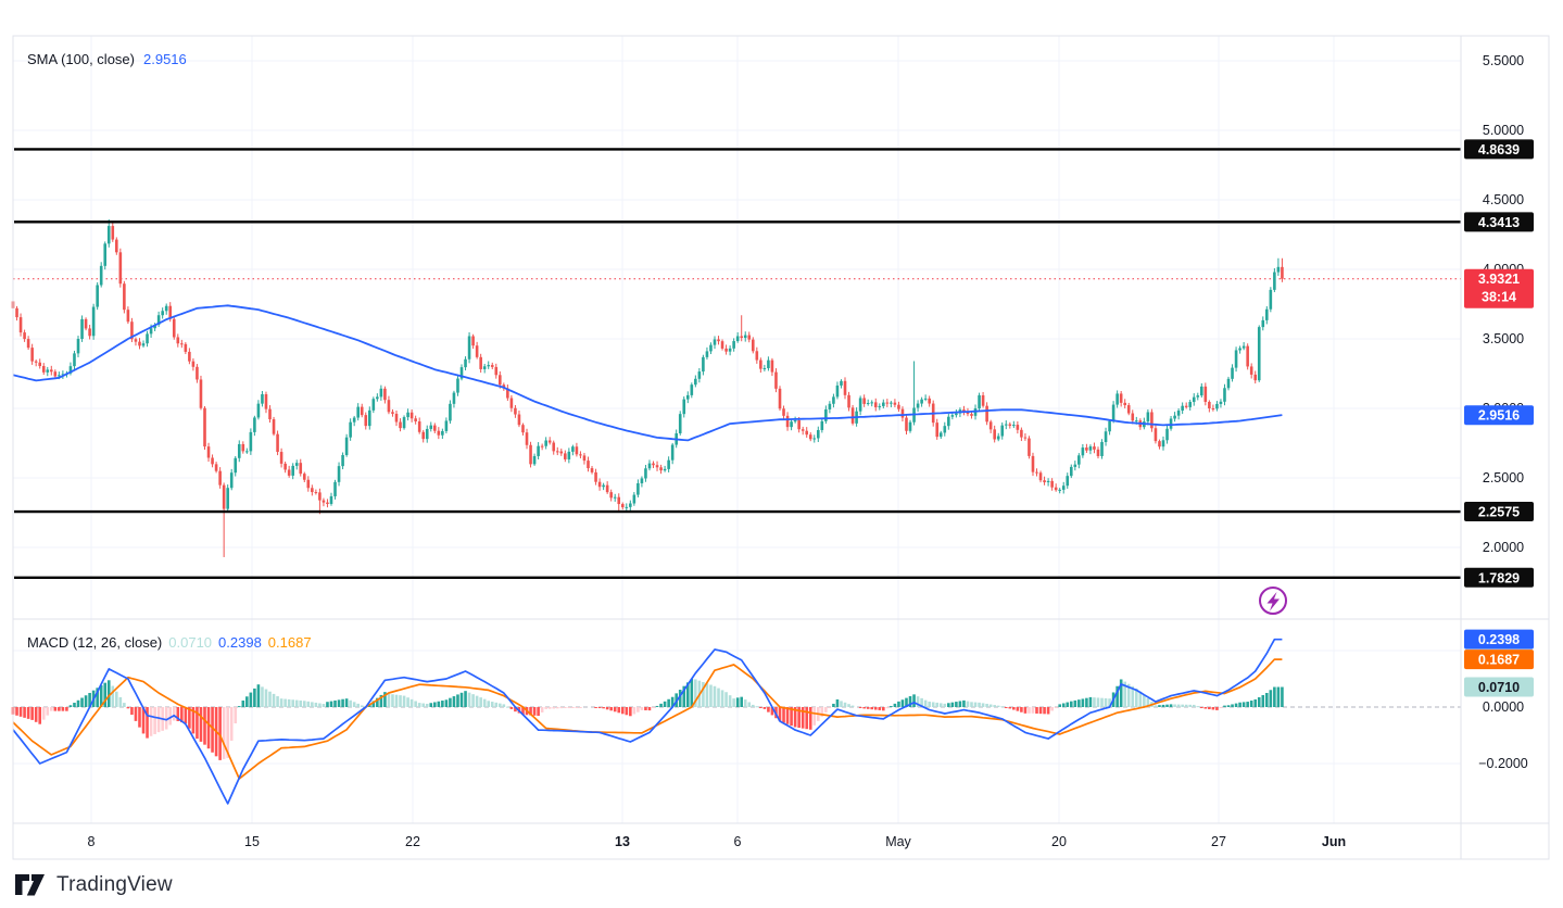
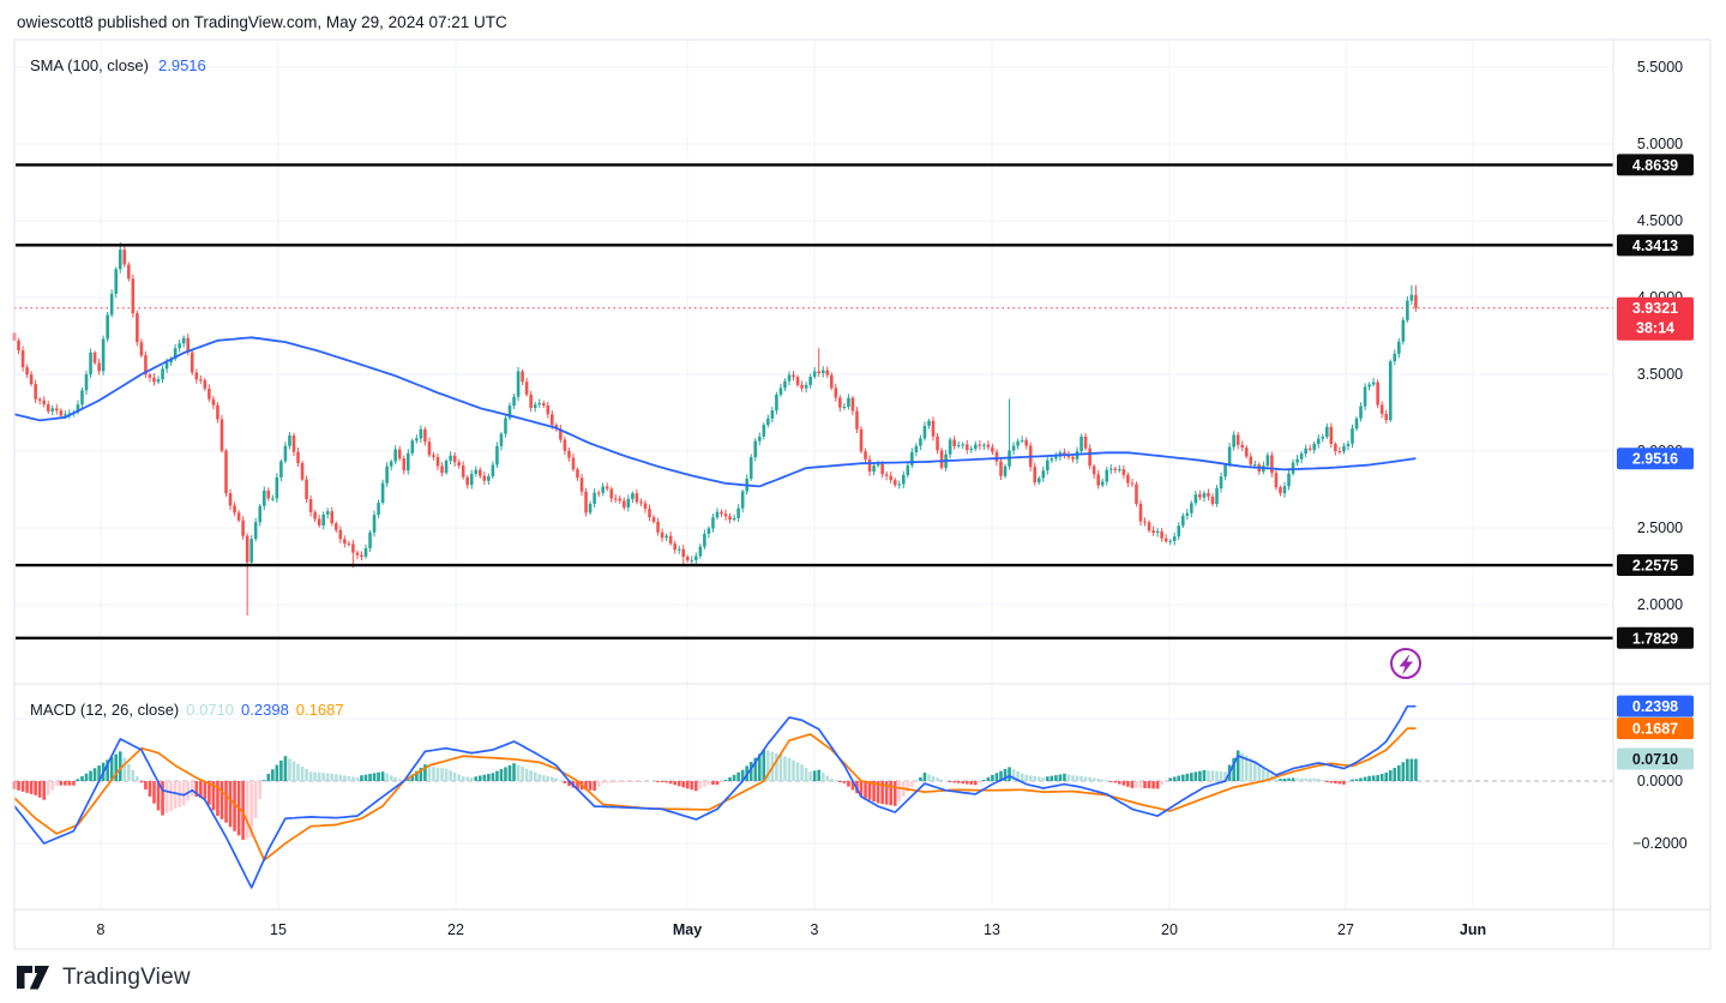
+ owiescott8 published on TradingView.com, May 29, 2024 07:21 UTC
  5.5000
  5.0000
  4.5000
  3.5000
  2.5000
  2.0000
  0.0000
  −0.2000
  4.8639
  4.3413
  2.2575
  1.7829
  3.9321
  38:14
  2.9516
  0.2398
  0.1687
  0.0710
  8
  15
  22
- 13
+ May
- 6
+ 3
- May
+ 13
  20
  27
  Jun
  SMA (100, close) 2.9516
  MACD (12, 26, close) 0.0710 0.2398 0.1687
  TradingView
